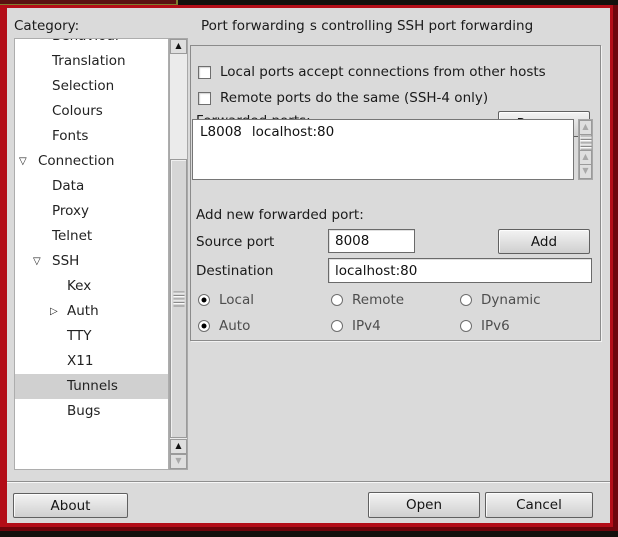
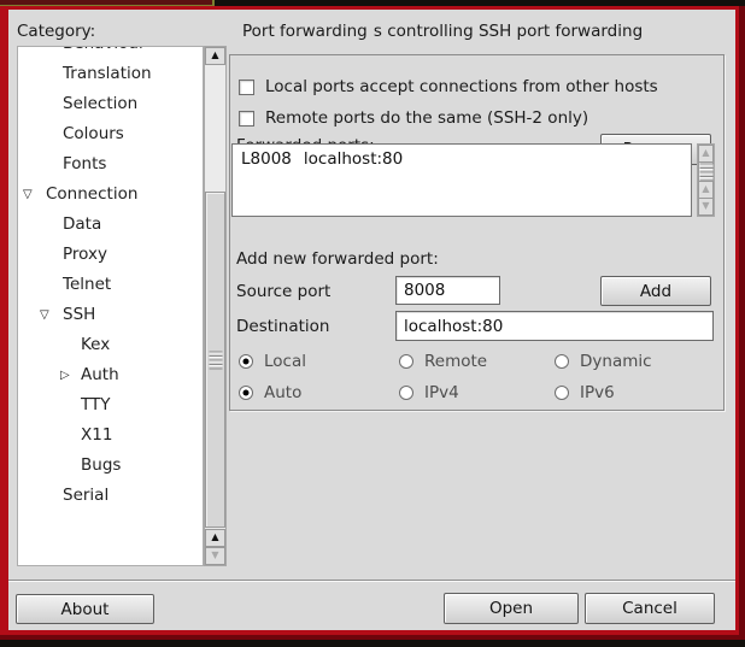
  Category:
  s controlling SSH port forwarding
  Translation
  Selection
  Colours
  Fonts
  ▽
  Connection
  Data
  Proxy
  Telnet
  ▽
  SSH
  Kex
  ▷
  Auth
  TTY
  X11
- Tunnels
  Bugs
+ Serial
  ▲
  ▲
  ▼
  Port forwarding
  Local ports accept connections from other hosts
- Remote ports do the same (SSH-4 only)
+ Remote ports do the same (SSH-2 only)
  L8008 localhost:80
  ▲
  ▲
  ▼
  Add new forwarded port:
  Source port
  8008
  Add
  Destination
  localhost:80
  Local
  Remote
  Dynamic
  Auto
  IPv4
  IPv6
  About
  Open
  Cancel
